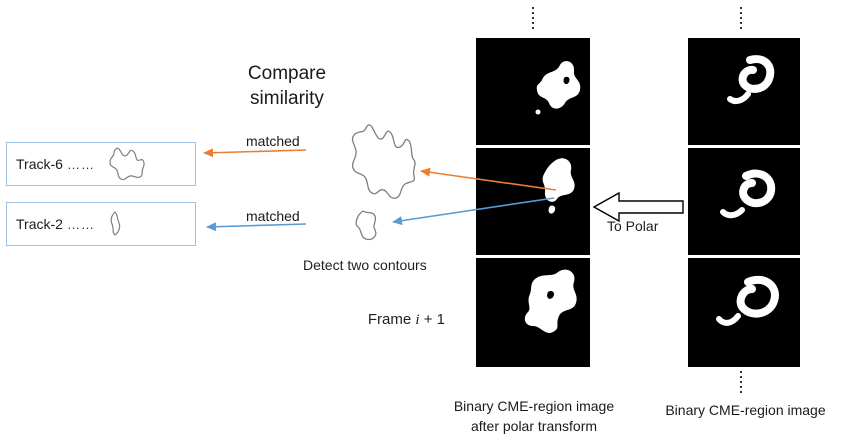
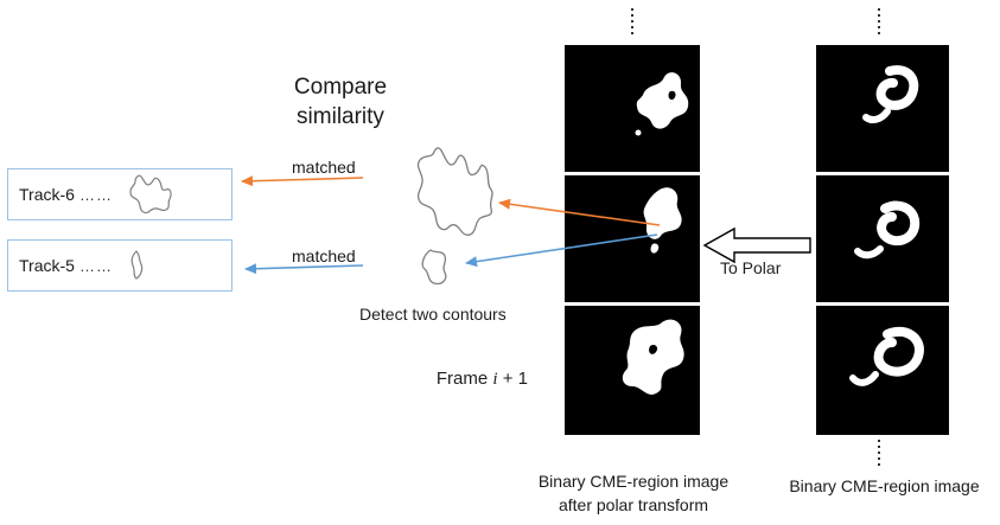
  Track-6
  ……
- Track-2
+ Track-5
  ……
  Compare
  similarity
  matched
  matched
  Frame i + 1
  Detect two contours
  To Polar
  Binary CME-region image
  after polar transform
  Binary CME-region image
